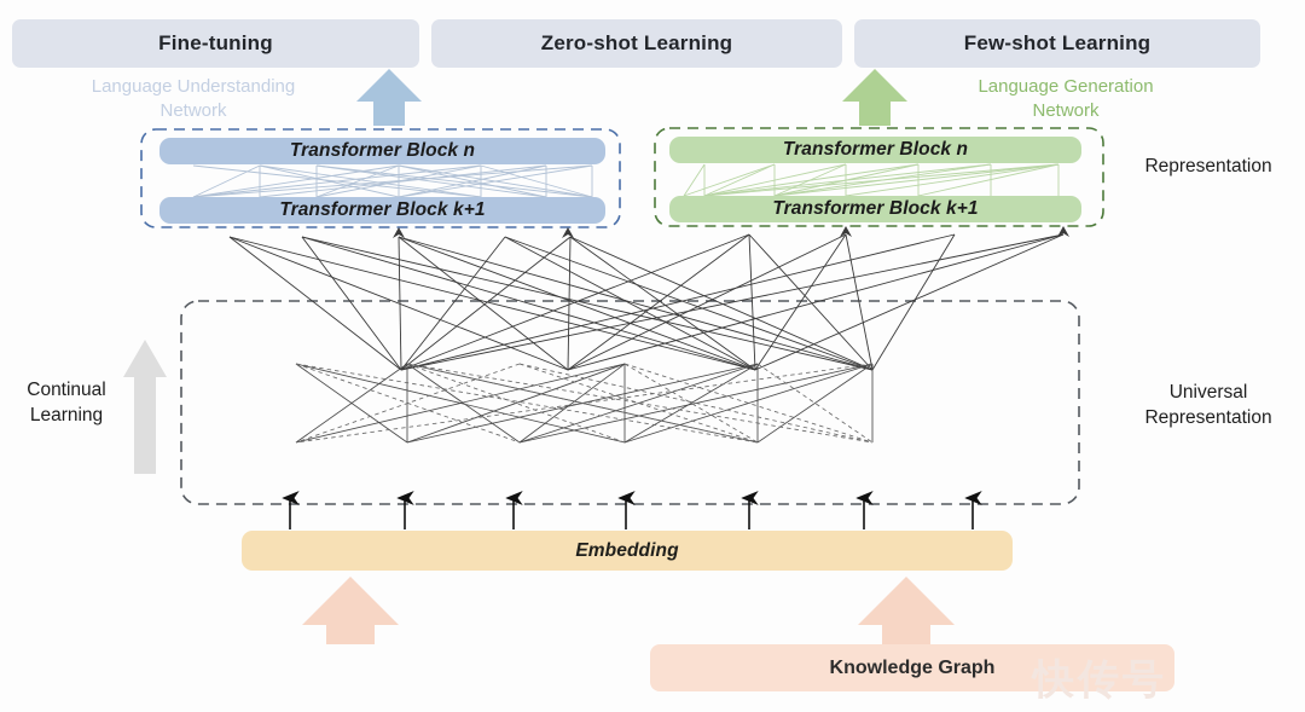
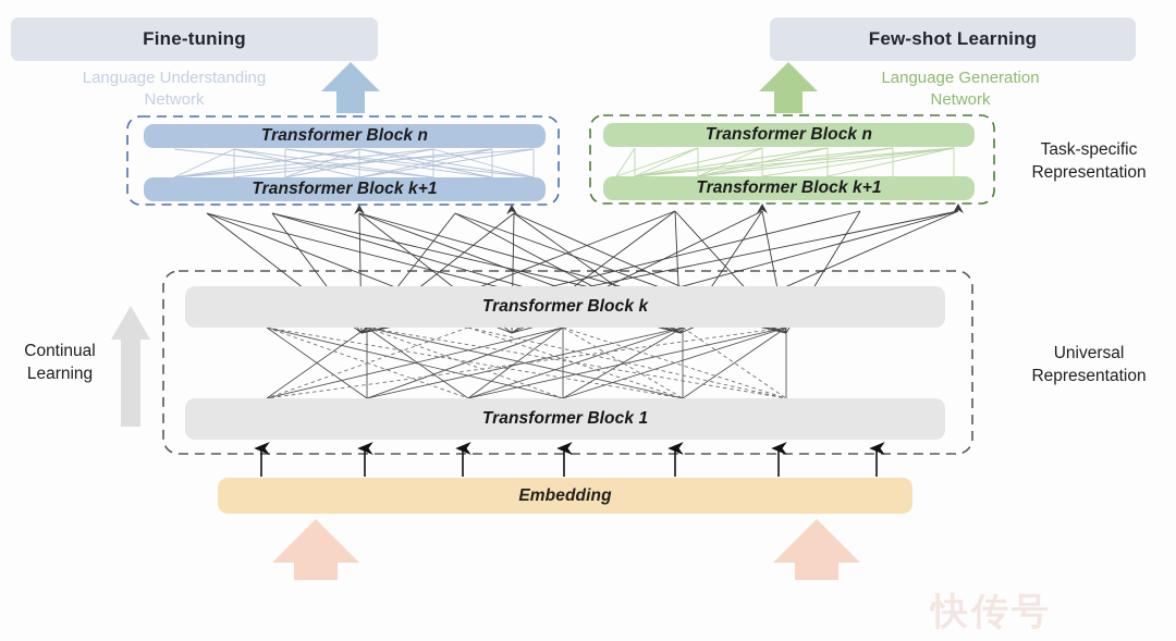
  Fine-tuning
- Zero-shot Learning
  Few-shot Learning
  Language Understanding
  Network
  Language Generation
  Network
  Transformer Block n
  Transformer Block k+1
  Transformer Block n
  Transformer Block k+1
+ Task-specific
  Representation
+ Transformer Block k
+ Transformer Block 1
  Universal
  Representation
  Continual
  Learning
  Embedding
- Knowledge Graph
  快传号
